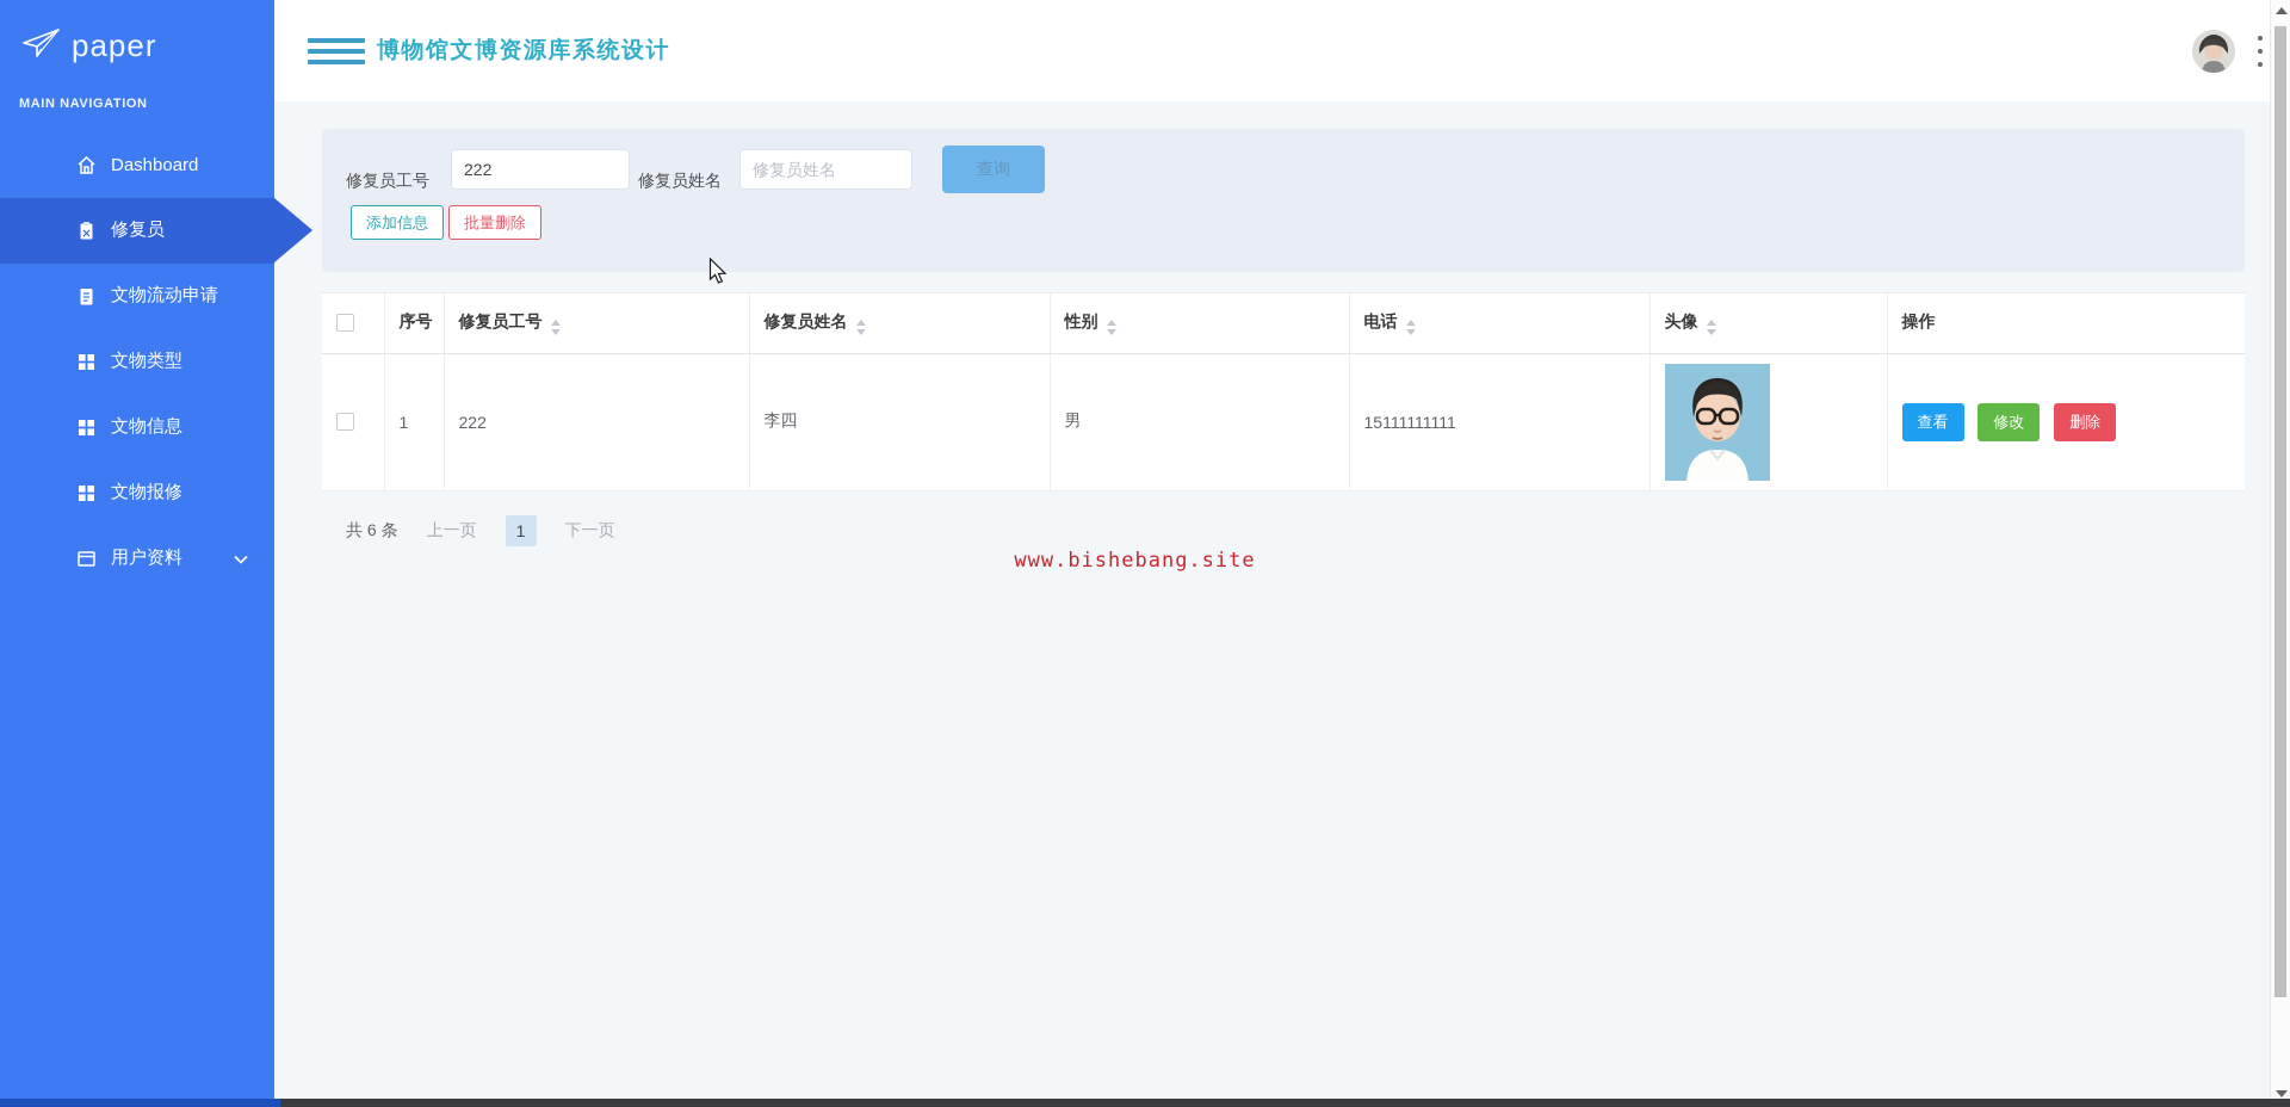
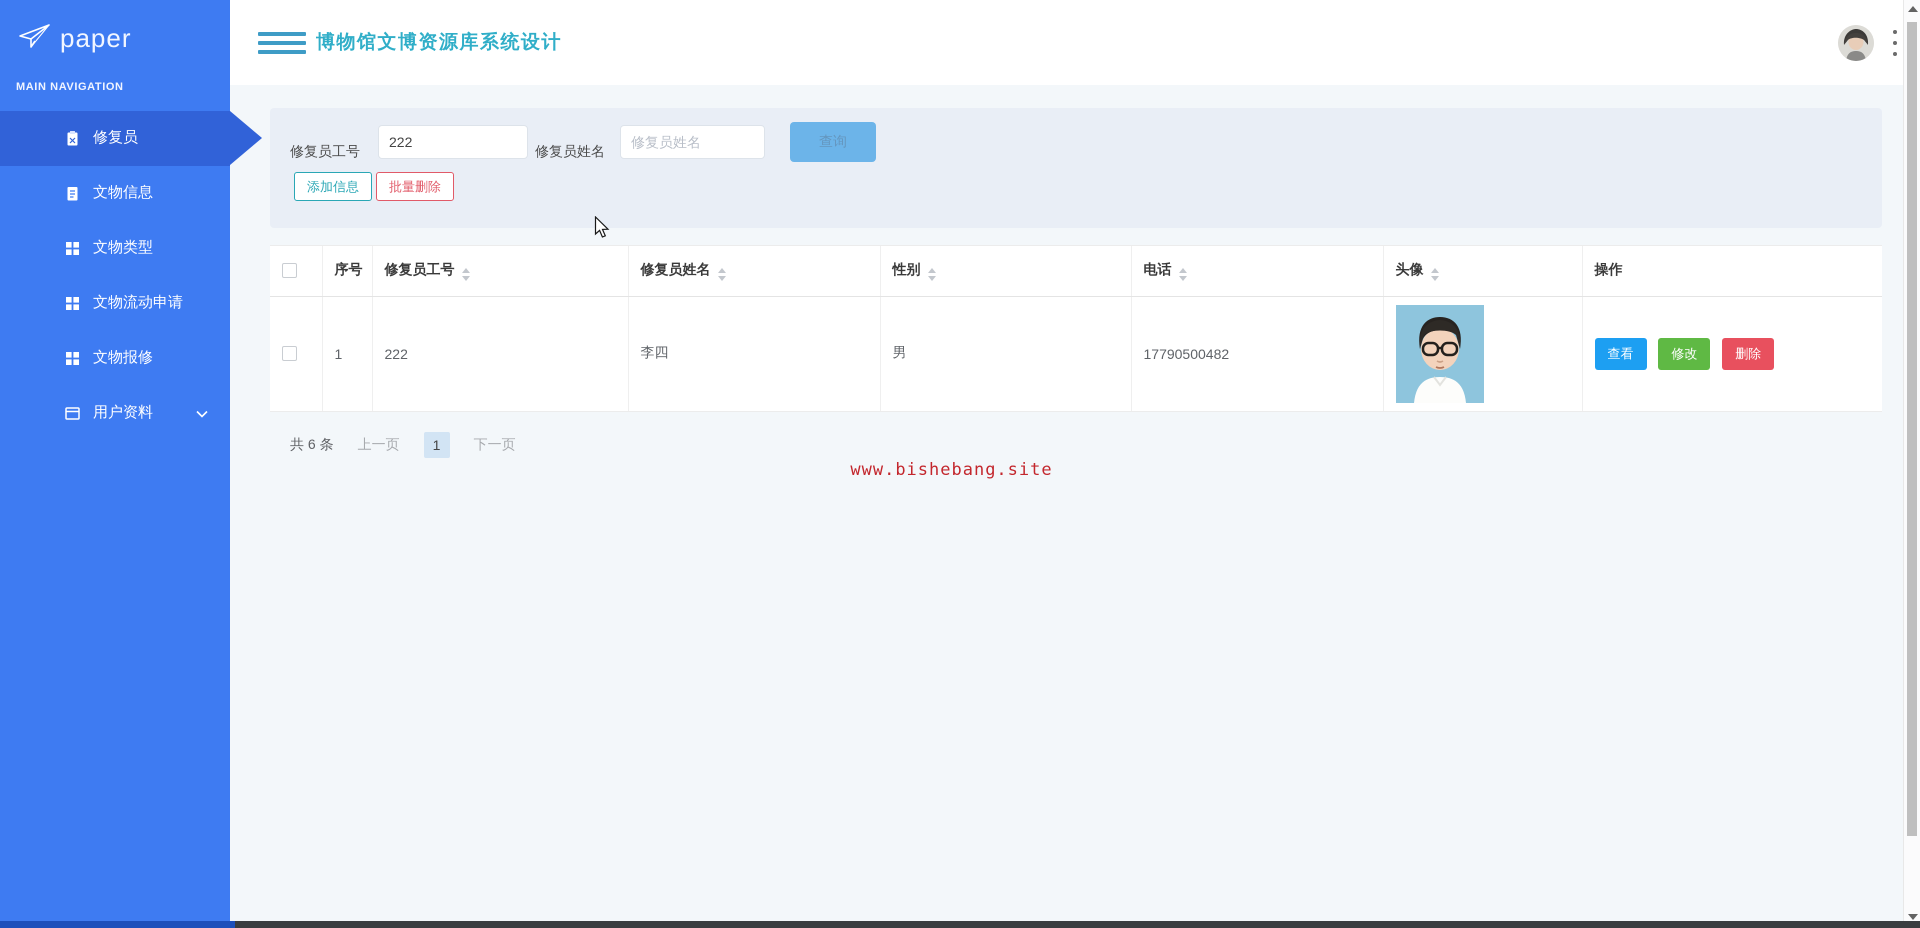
  paper
  MAIN NAVIGATION
- Dashboard
  修复员
- 文物流动申请
+ 文物信息
  文物类型
- 文物信息
+ 文物流动申请
  文物报修
  用户资料
  博物馆文博资源库系统设计
  修复员工号
  222
  修复员姓名
  修复员姓名
  查询
  添加信息
  批量删除
  	序号	修复员工号	修复员姓名	性别	电话	头像	操作
- 	1	222	李四	男	15111111111		查看 修改 删除
+ 	1	222	李四	男	17790500482		查看 修改 删除
  共 6 条
  上一页
  1
  下一页
  www.bishebang.site
